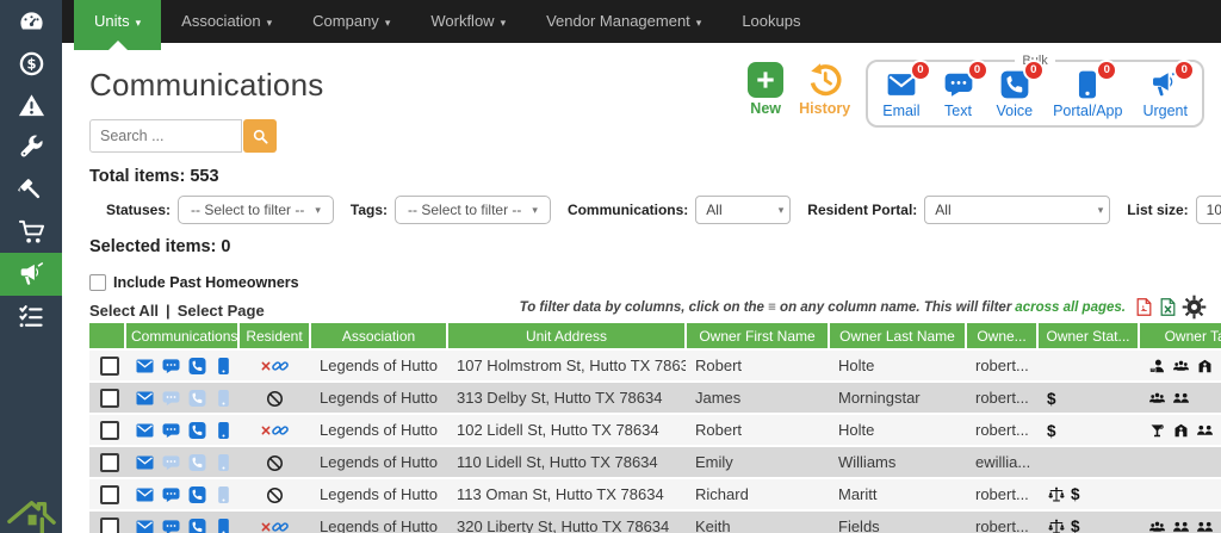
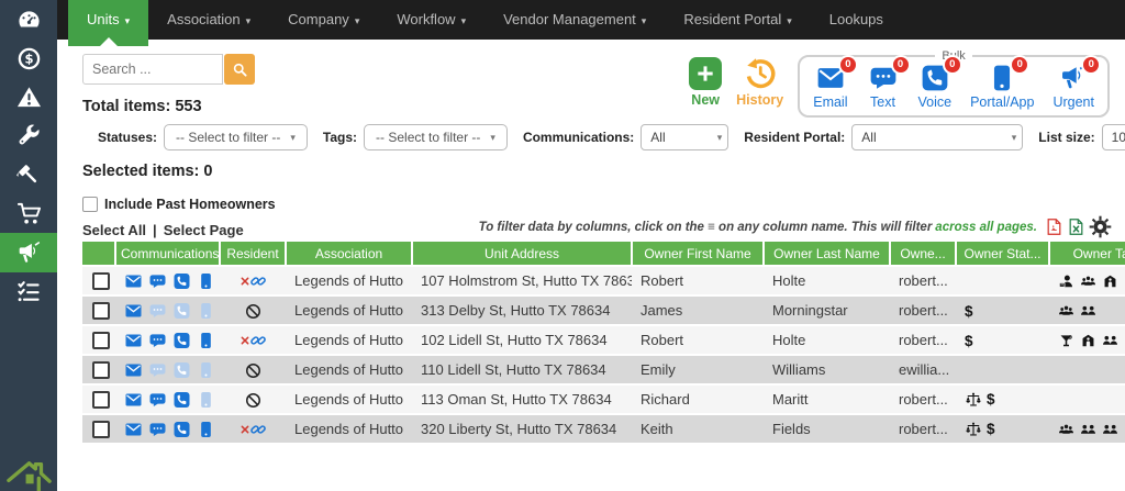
  Units ▾
  Association ▾
  Company ▾
  Workflow ▾
  Vendor Management ▾
+ Resident Portal ▾
  Lookups
- Communications
  New
  History
  0
  Email
  0
  Text
  0
  Voice
  0
  Portal/App
  0
  Urgent
  Search ...
  Total items: 553
  Statuses:
  -- Select to filter --
  ▾
  Tags:
  -- Select to filter --
  ▾
  Communications:
  All
  ▾
  Resident Portal:
  All
  ▾
  List size:
  10
  Selected items: 0
  Include Past Homeowners
  Select All
  |
  Select Page
  To filter data by columns, click on the ≡ on any column name. This will filter
  across all pages.
  	Communications	Resident	Association	Unit Address	Owner First Name	Owner Last Name	Owne...	Owner Stat...	Owner T
  			Legends of Hutto	107 Holmstrom St, Hutto TX 7863	Robert	Holte	robert...
  			Legends of Hutto	313 Delby St, Hutto TX 78634	James	Morningstar	robert...	$
  			Legends of Hutto	102 Lidell St, Hutto TX 78634	Robert	Holte	robert...	$
  			Legends of Hutto	110 Lidell St, Hutto TX 78634	Emily	Williams	ewillia...
  			Legends of Hutto	113 Oman St, Hutto TX 78634	Richard	Maritt	robert...	$
  			Legends of Hutto	320 Liberty St, Hutto TX 78634	Keith	Fields	robert...	$
